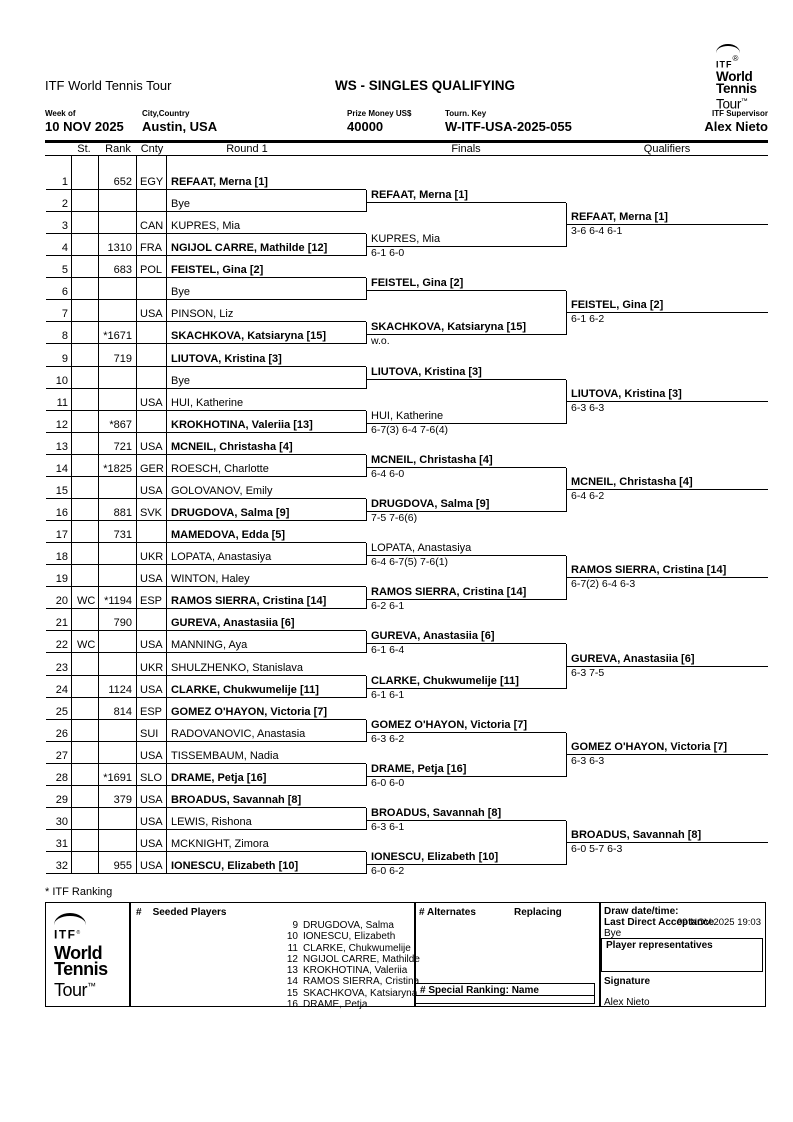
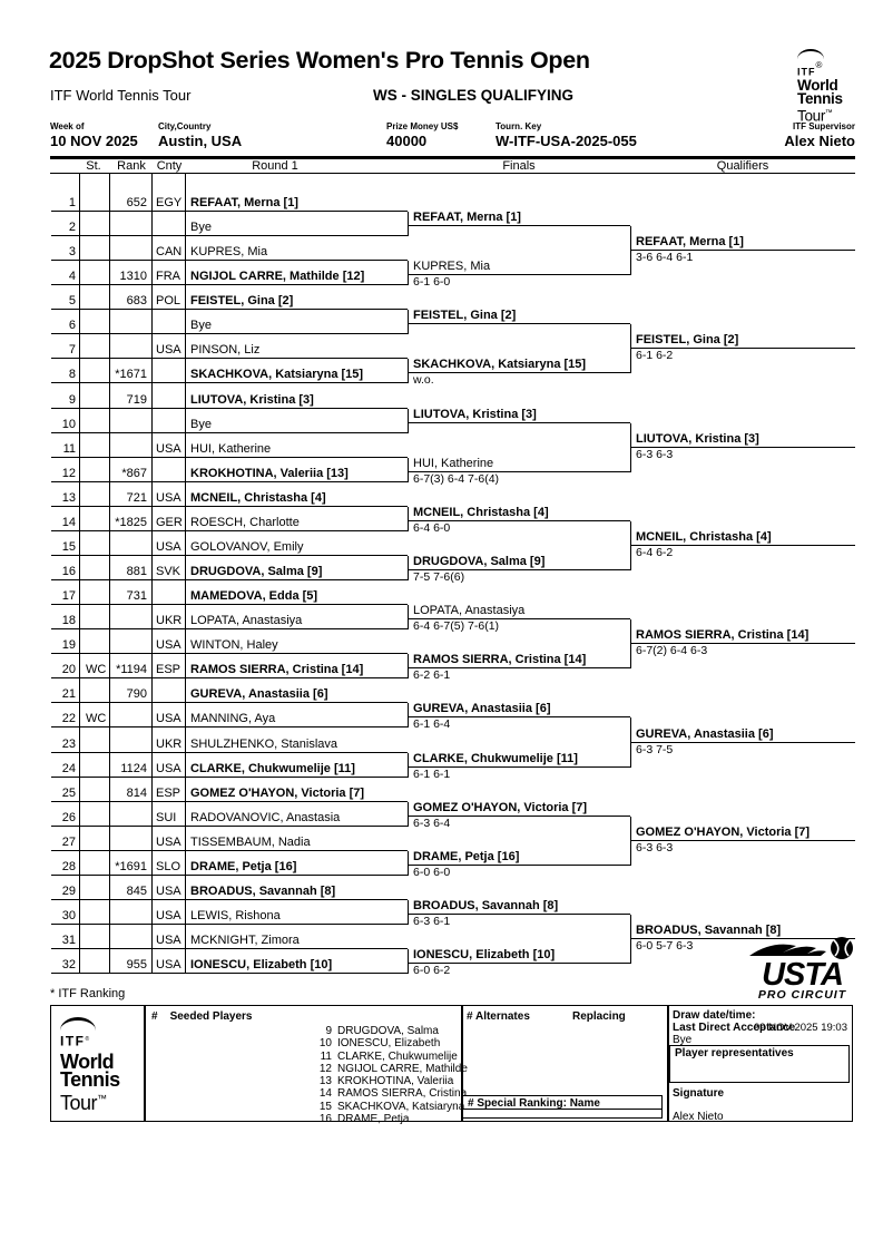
+ 2025 DropShot Series Women's Pro Tennis Open
  ITF World Tennis Tour
  WS - SINGLES QUALIFYING
  ITF®
  World
  Tennis
  Tour
  Week of
  City,Country
  Prize Money US$
  Tourn. Key
  ITF Supervisor
  10 NOV 2025
  Austin, USA
  40000
  W-ITF-USA-2025-055
  Alex Nieto
  St.
  Rank
  Cnty
  Round 1
  Finals
  Qualifiers
  1
  652
  EGY
  REFAAT, Merna [1]
  2
  Bye
  3
  CAN
  KUPRES, Mia
  4
  1310
  FRA
  NGIJOL CARRE, Mathilde [12]
  5
  683
  POL
  FEISTEL, Gina [2]
  6
  Bye
  7
  USA
  PINSON, Liz
  8
  *1671
  SKACHKOVA, Katsiaryna [15]
  9
  719
  LIUTOVA, Kristina [3]
  10
  Bye
  11
  USA
  HUI, Katherine
  12
  *867
  KROKHOTINA, Valeriia [13]
  13
  721
  USA
  MCNEIL, Christasha [4]
  14
  *1825
  GER
  ROESCH, Charlotte
  15
  USA
  GOLOVANOV, Emily
  16
  881
  SVK
  DRUGDOVA, Salma [9]
  17
  731
  MAMEDOVA, Edda [5]
  18
  UKR
  LOPATA, Anastasiya
  19
  USA
  WINTON, Haley
  20
  WC
  *1194
  ESP
  RAMOS SIERRA, Cristina [14]
  21
  790
  GUREVA, Anastasiia [6]
  22
  WC
  USA
  MANNING, Aya
  23
  UKR
  SHULZHENKO, Stanislava
  24
  1124
  USA
  CLARKE, Chukwumelije [11]
  25
  814
  ESP
  GOMEZ O'HAYON, Victoria [7]
  26
  SUI
  RADOVANOVIC, Anastasia
  27
  USA
  TISSEMBAUM, Nadia
  28
  *1691
  SLO
  DRAME, Petja [16]
  29
- 379
+ 845
  USA
  BROADUS, Savannah [8]
  30
  USA
  LEWIS, Rishona
  31
  USA
  MCKNIGHT, Zimora
  32
  955
  USA
  IONESCU, Elizabeth [10]
  REFAAT, Merna [1]
  KUPRES, Mia
  6-1 6-0
  FEISTEL, Gina [2]
  SKACHKOVA, Katsiaryna [15]
  w.o.
  LIUTOVA, Kristina [3]
  HUI, Katherine
  6-7(3) 6-4 7-6(4)
  MCNEIL, Christasha [4]
  6-4 6-0
  DRUGDOVA, Salma [9]
  7-5 7-6(6)
  LOPATA, Anastasiya
  6-4 6-7(5) 7-6(1)
  RAMOS SIERRA, Cristina [14]
  6-2 6-1
  GUREVA, Anastasiia [6]
  6-1 6-4
  CLARKE, Chukwumelije [11]
  6-1 6-1
  GOMEZ O'HAYON, Victoria [7]
- 6-3 6-2
+ 6-3 6-4
  DRAME, Petja [16]
  6-0 6-0
  BROADUS, Savannah [8]
  6-3 6-1
  IONESCU, Elizabeth [10]
  6-0 6-2
  REFAAT, Merna [1]
  3-6 6-4 6-1
  FEISTEL, Gina [2]
  6-1 6-2
  LIUTOVA, Kristina [3]
  6-3 6-3
  MCNEIL, Christasha [4]
  6-4 6-2
  RAMOS SIERRA, Cristina [14]
  6-7(2) 6-4 6-3
  GUREVA, Anastasiia [6]
  6-3 7-5
  GOMEZ O'HAYON, Victoria [7]
  6-3 6-3
  BROADUS, Savannah [8]
  6-0 5-7 6-3
  * ITF Ranking
+ USTA
+ PRO CIRCUIT
  ITF
  World
  Tennis
  Tour™
  # Seeded Players
  9 DRUGDOVA, Salma
  10 IONESCU, Elizabeth
  11 CLARKE, Chukwumelije
  12 NGIJOL CARRE, Mathilde
  13 KROKHOTINA, Valeriia
  14 RAMOS SIERRA, Cristina
  15 SKACHKOVA, Katsiaryna
  16 DRAME, Petja
  # Alternates
  Replacing
  # Special Ranking: Name
  Draw date/time:
  09 NOV 2025 19:03
  Last Direct Acceptance
  Bye
  Player representatives
  Signature
  Alex Nieto
